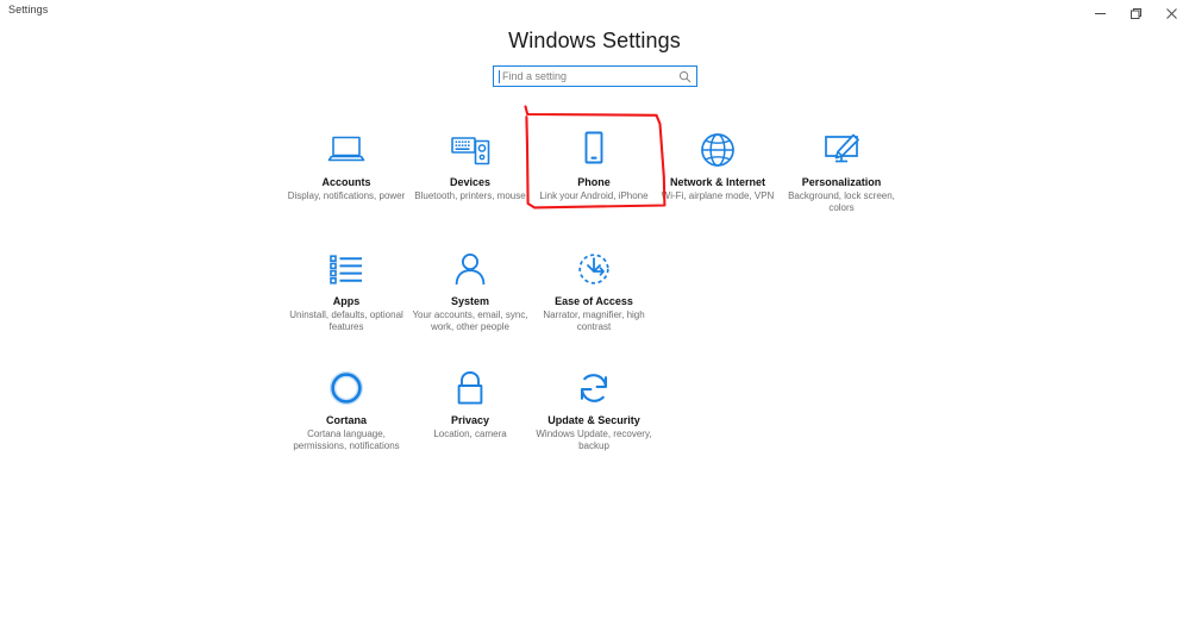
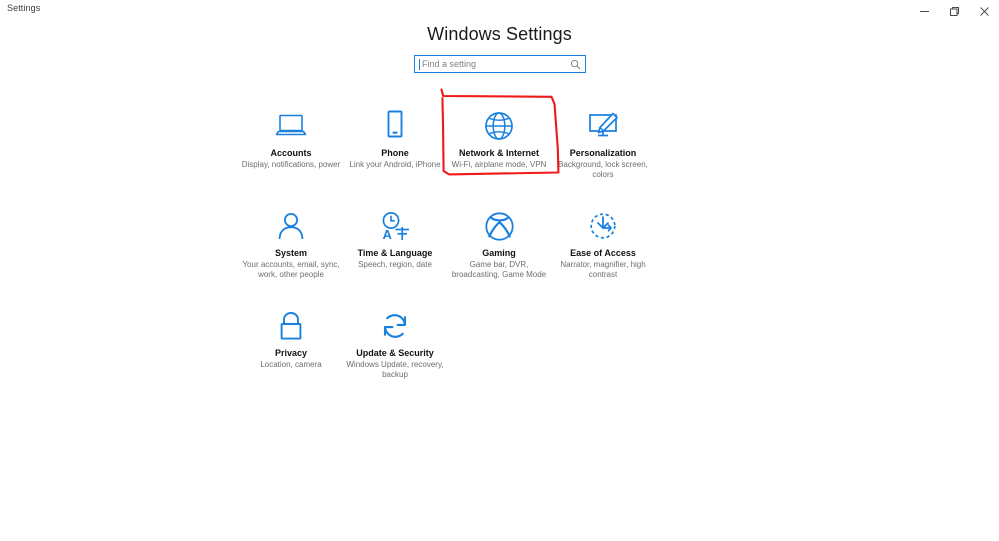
  Settings
  Windows Settings
  Find a setting
  Accounts
  Display, notifications, power
- Devices
- Bluetooth, printers, mouse
  Phone
  Link your Android, iPhone
  Network & Internet
  Wi-Fi, airplane mode, VPN
  Personalization
  Background, lock screen, colors
- Apps
- Uninstall, defaults, optional features
  System
  Your accounts, email, sync, work, other people
+ A
+ Time & Language
+ Speech, region, date
+ Gaming
+ Game bar, DVR, broadcasting, Game Mode
  Ease of Access
  Narrator, magnifier, high contrast
- Cortana
- Cortana language, permissions, notifications
  Privacy
  Location, camera
  Update & Security
  Windows Update, recovery, backup
